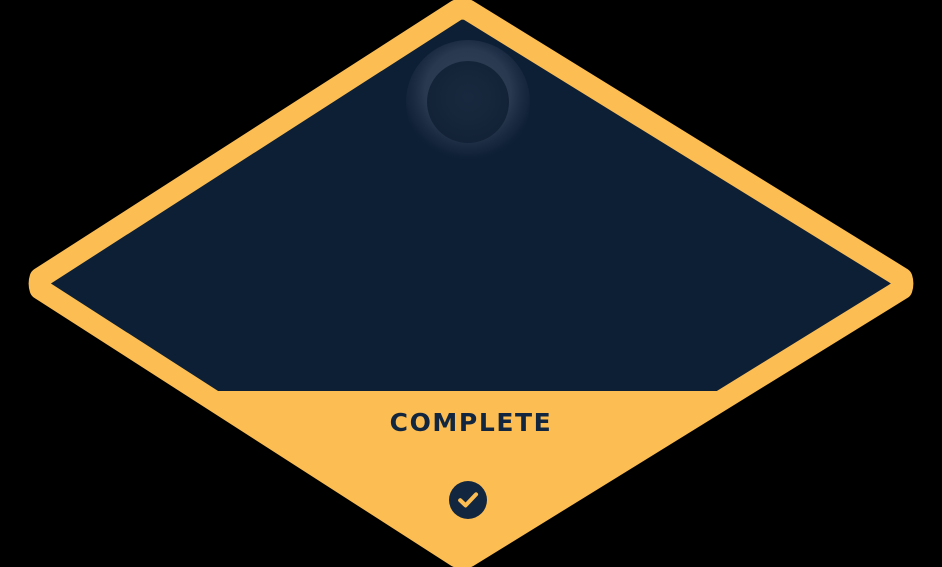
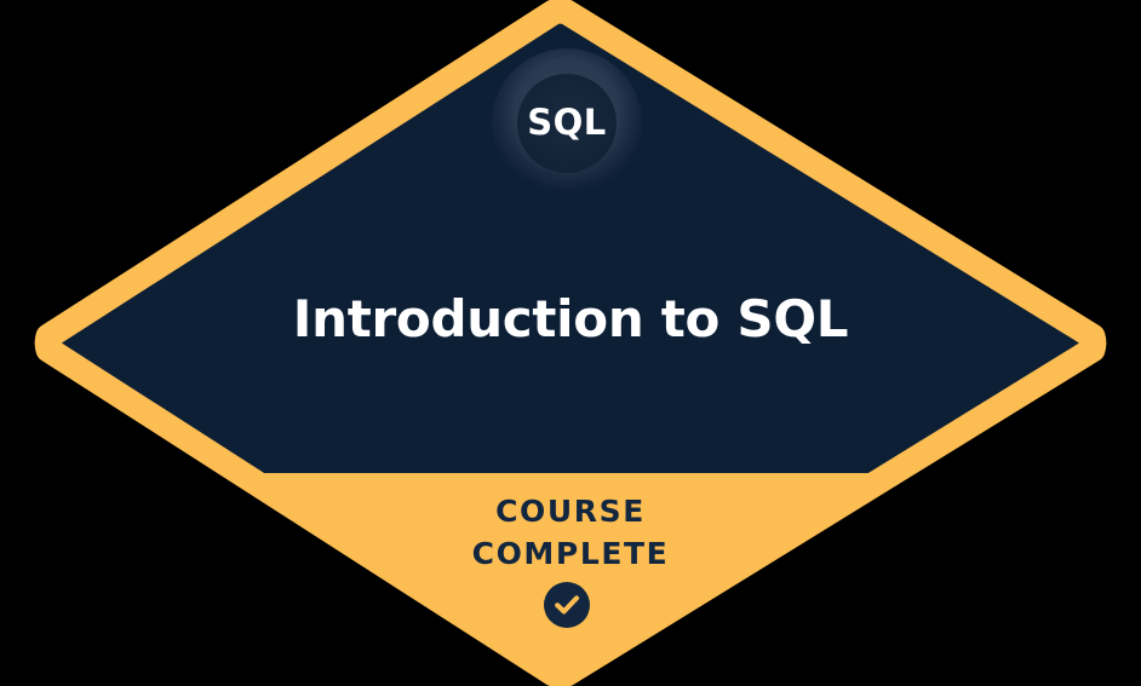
+ SQL
+ Introduction to SQL
+ COURSE
  COMPLETE
